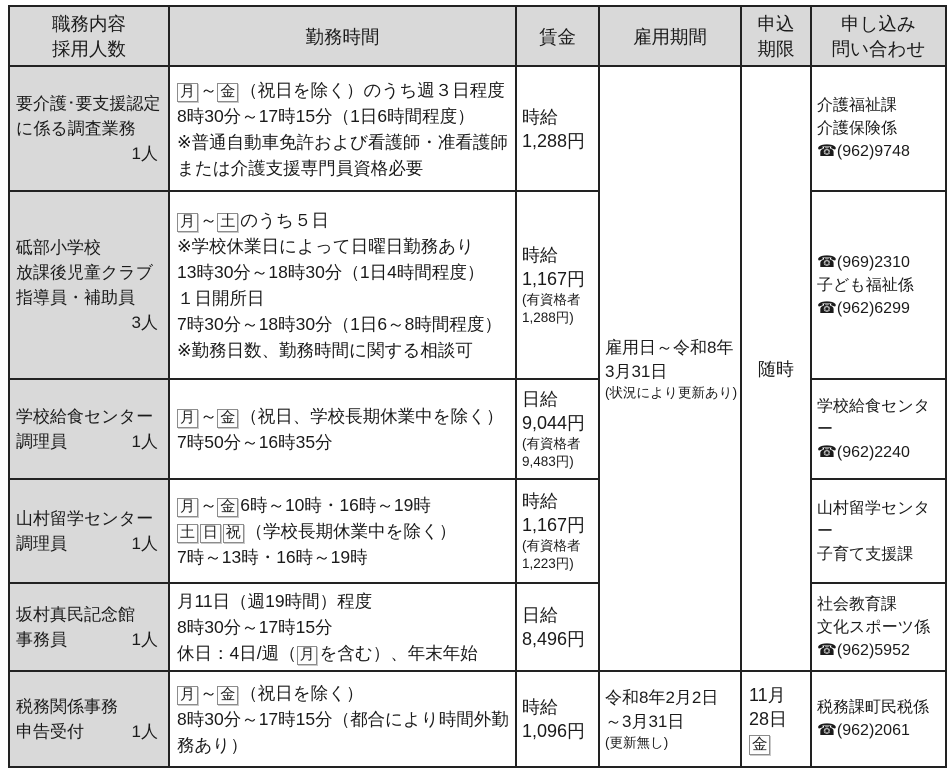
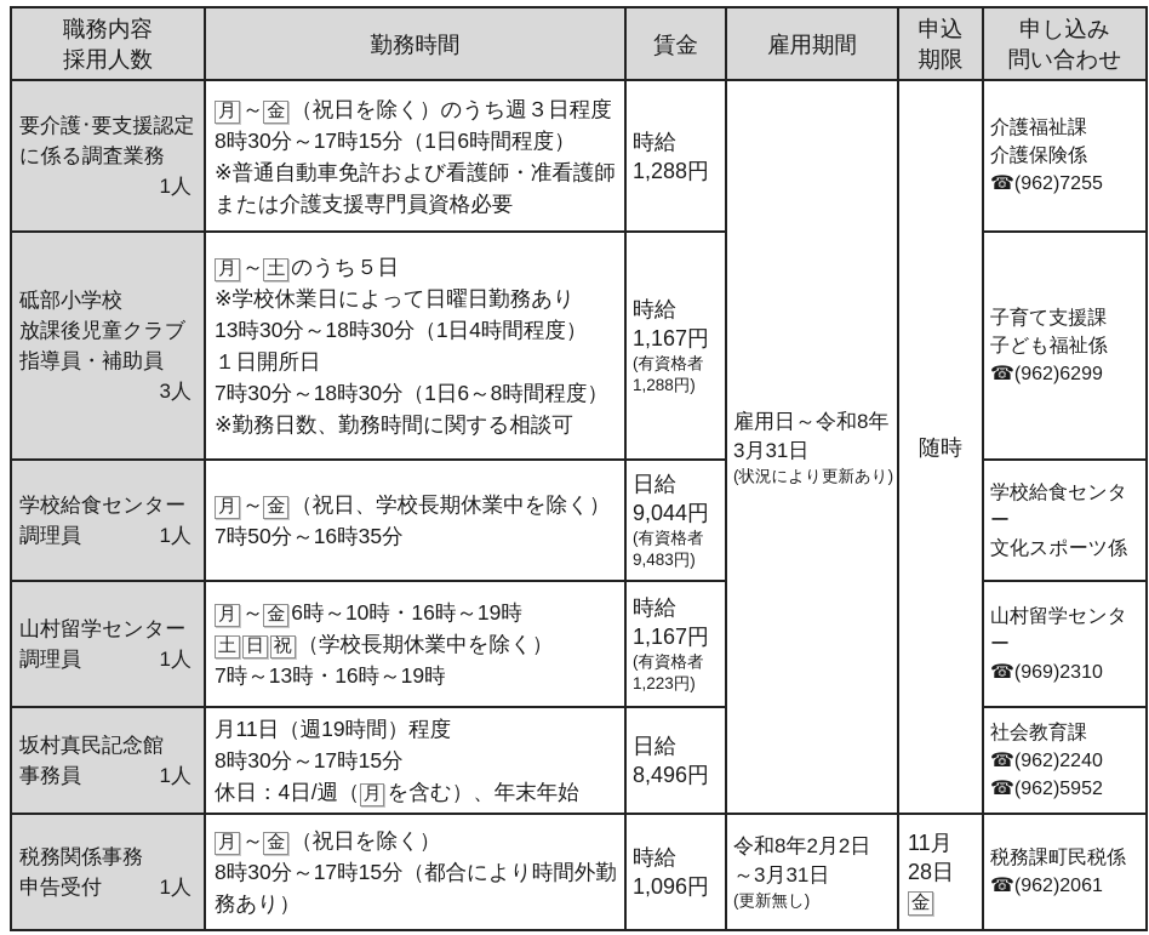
  職務内容採用人数	勤務時間	賃金	雇用期間	申込期限	申し込み問い合わせ
- 要介護･要支援認定に係る調査業務 1人	月 ～ 金 （祝日を除く）のうち週３日程度8時30分～17時15分（1日6時間程度）※普通自動車免許および看護師・准看護師または介護支援専門員資格必要	時給1,288円	雇用日～令和8年3月31日 (状況により更新あり)	随時	介護福祉課介護保険係☎(962)9748
+ 要介護･要支援認定に係る調査業務 1人	月 ～ 金 （祝日を除く）のうち週３日程度8時30分～17時15分（1日6時間程度）※普通自動車免許および看護師・准看護師または介護支援専門員資格必要	時給1,288円	雇用日～令和8年3月31日 (状況により更新あり)	随時	介護福祉課介護保険係☎(962)7255
- 砥部小学校放課後児童クラブ指導員・補助員 3人	月 ～ 土 のうち５日※学校休業日によって日曜日勤務あり13時30分～18時30分（1日4時間程度）１日開所日7時30分～18時30分（1日6～8時間程度）※勤務日数、勤務時間に関する相談可	時給1,167円 (有資格者1,288円)	☎(969)2310子ども福祉係☎(962)6299
+ 砥部小学校放課後児童クラブ指導員・補助員 3人	月 ～ 土 のうち５日※学校休業日によって日曜日勤務あり13時30分～18時30分（1日4時間程度）１日開所日7時30分～18時30分（1日6～8時間程度）※勤務日数、勤務時間に関する相談可	時給1,167円 (有資格者1,288円)	子育て支援課子ども福祉係☎(962)6299
- 学校給食センター調理員 1人	月 ～ 金 （祝日、学校長期休業中を除く）7時50分～16時35分	日給9,044円 (有資格者9,483円)	学校給食センター☎(962)2240
+ 学校給食センター調理員 1人	月 ～ 金 （祝日、学校長期休業中を除く）7時50分～16時35分	日給9,044円 (有資格者9,483円)	学校給食センター文化スポーツ係
- 山村留学センター調理員 1人	月 ～ 金 6時～10時・16時～19時土 日 祝 （学校長期休業中を除く）7時～13時・16時～19時	時給1,167円 (有資格者1,223円)	山村留学センター子育て支援課
+ 山村留学センター調理員 1人	月 ～ 金 6時～10時・16時～19時土 日 祝 （学校長期休業中を除く）7時～13時・16時～19時	時給1,167円 (有資格者1,223円)	山村留学センター☎(969)2310
- 坂村真民記念館事務員 1人	月11日（週19時間）程度8時30分～17時15分休日：4日/週（ 月 を含む）、年末年始	日給8,496円	社会教育課文化スポーツ係☎(962)5952
+ 坂村真民記念館事務員 1人	月11日（週19時間）程度8時30分～17時15分休日：4日/週（ 月 を含む）、年末年始	日給8,496円	社会教育課☎(962)2240☎(962)5952
  税務関係事務申告受付 1人	月 ～ 金 （祝日を除く）8時30分～17時15分（都合により時間外勤務あり）	時給1,096円	令和8年2月2日～3月31日 (更新無し)	11月28日金	税務課町民税係☎(962)2061
